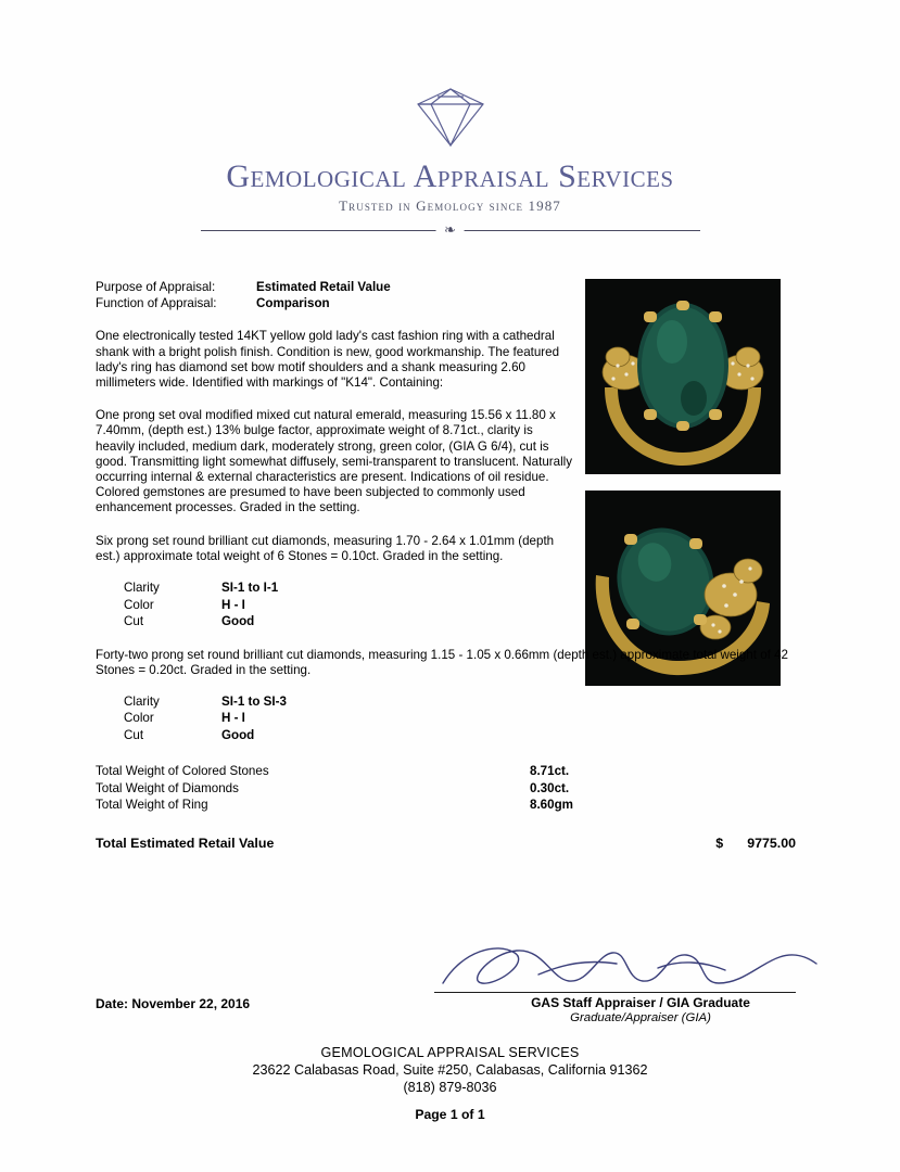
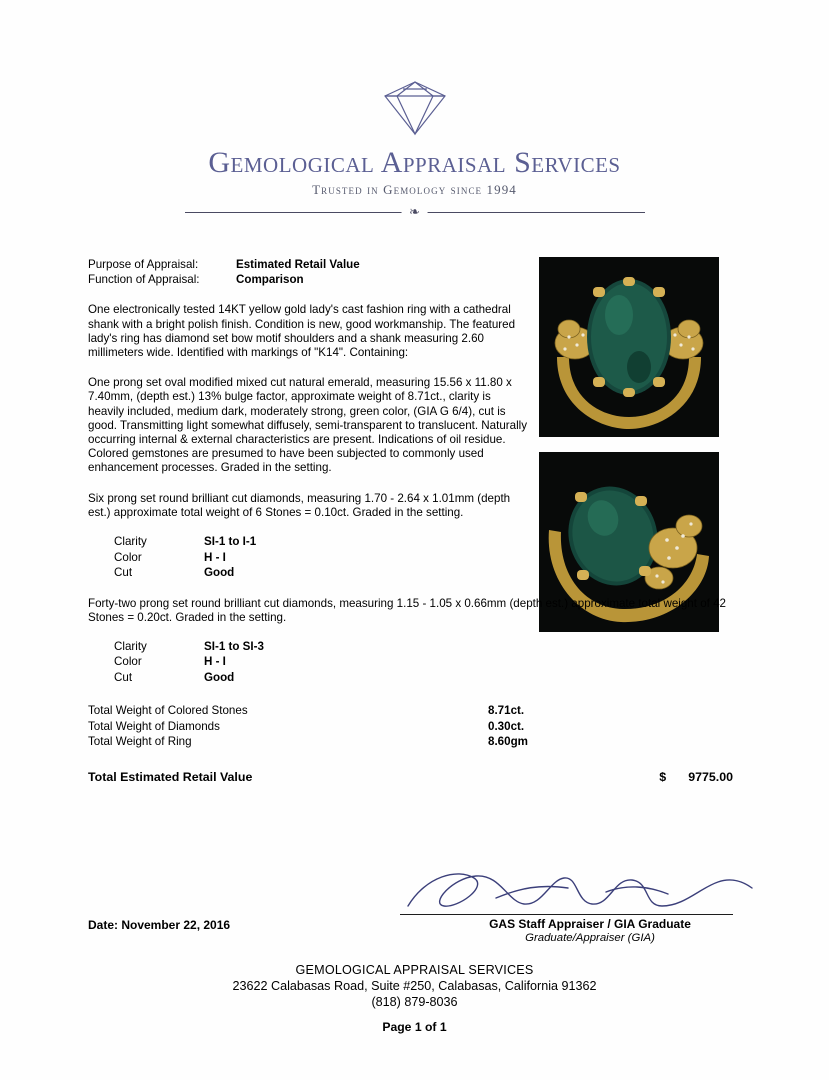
  Gemological Appraisal Services
- Trusted in Gemology since 1987
+ Trusted in Gemology since 1994
  ❧
  Purpose of Appraisal:
  Estimated Retail Value
  Function of Appraisal:
  Comparison
  One electronically tested 14KT yellow gold lady's cast fashion ring with a cathedral shank with a bright polish finish. Condition is new, good workmanship. The featured lady's ring has diamond set bow motif shoulders and a shank measuring 2.60 millimeters wide. Identified with markings of "K14". Containing:
  One prong set oval modified mixed cut natural emerald, measuring 15.56 x 11.80 x 7.40mm, (depth est.) 13% bulge factor, approximate weight of 8.71ct., clarity is heavily included, medium dark, moderately strong, green color, (GIA G 6/4), cut is good. Transmitting light somewhat diffusely, semi-transparent to translucent. Naturally occurring internal & external characteristics are present. Indications of oil residue. Colored gemstones are presumed to have been subjected to commonly used enhancement processes. Graded in the setting.
  Six prong set round brilliant cut diamonds, measuring 1.70 - 2.64 x 1.01mm (depth est.) approximate total weight of 6 Stones = 0.10ct. Graded in the setting.
  Clarity
  SI-1 to I-1
  Color
  H - I
  Cut
  Good
  Forty-two prong set round brilliant cut diamonds, measuring 1.15 - 1.05 x 0.66mm (depth est.) approximate total weight of 42 Stones = 0.20ct. Graded in the setting.
  Clarity
  SI-1 to SI-3
  Color
  H - I
  Cut
  Good
  Total Weight of Colored Stones
  8.71ct.
  Total Weight of Diamonds
  0.30ct.
  Total Weight of Ring
  8.60gm
  Total Estimated Retail Value
  $
  9775.00
  Date: November 22, 2016
  GAS Staff Appraiser / GIA Graduate
  Graduate/Appraiser (GIA)
  GEMOLOGICAL APPRAISAL SERVICES
  23622 Calabasas Road, Suite #250, Calabasas, California 91362
  (818) 879-8036
  Page 1 of 1
